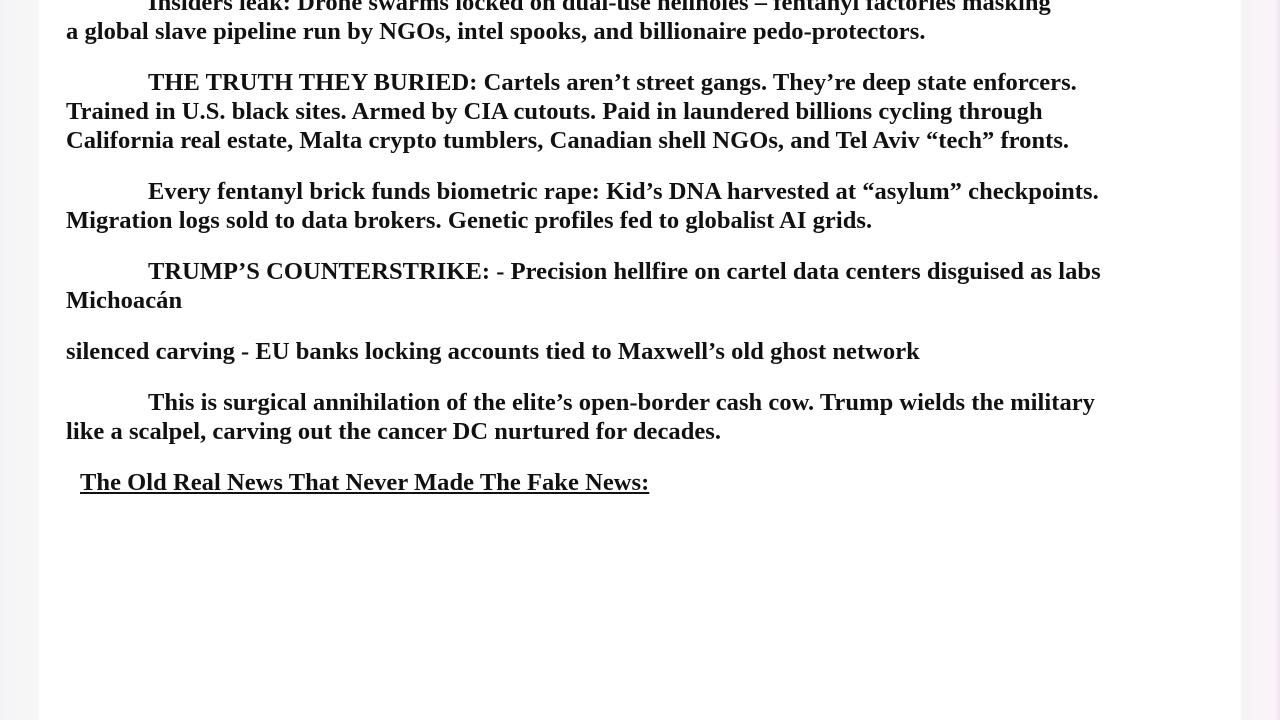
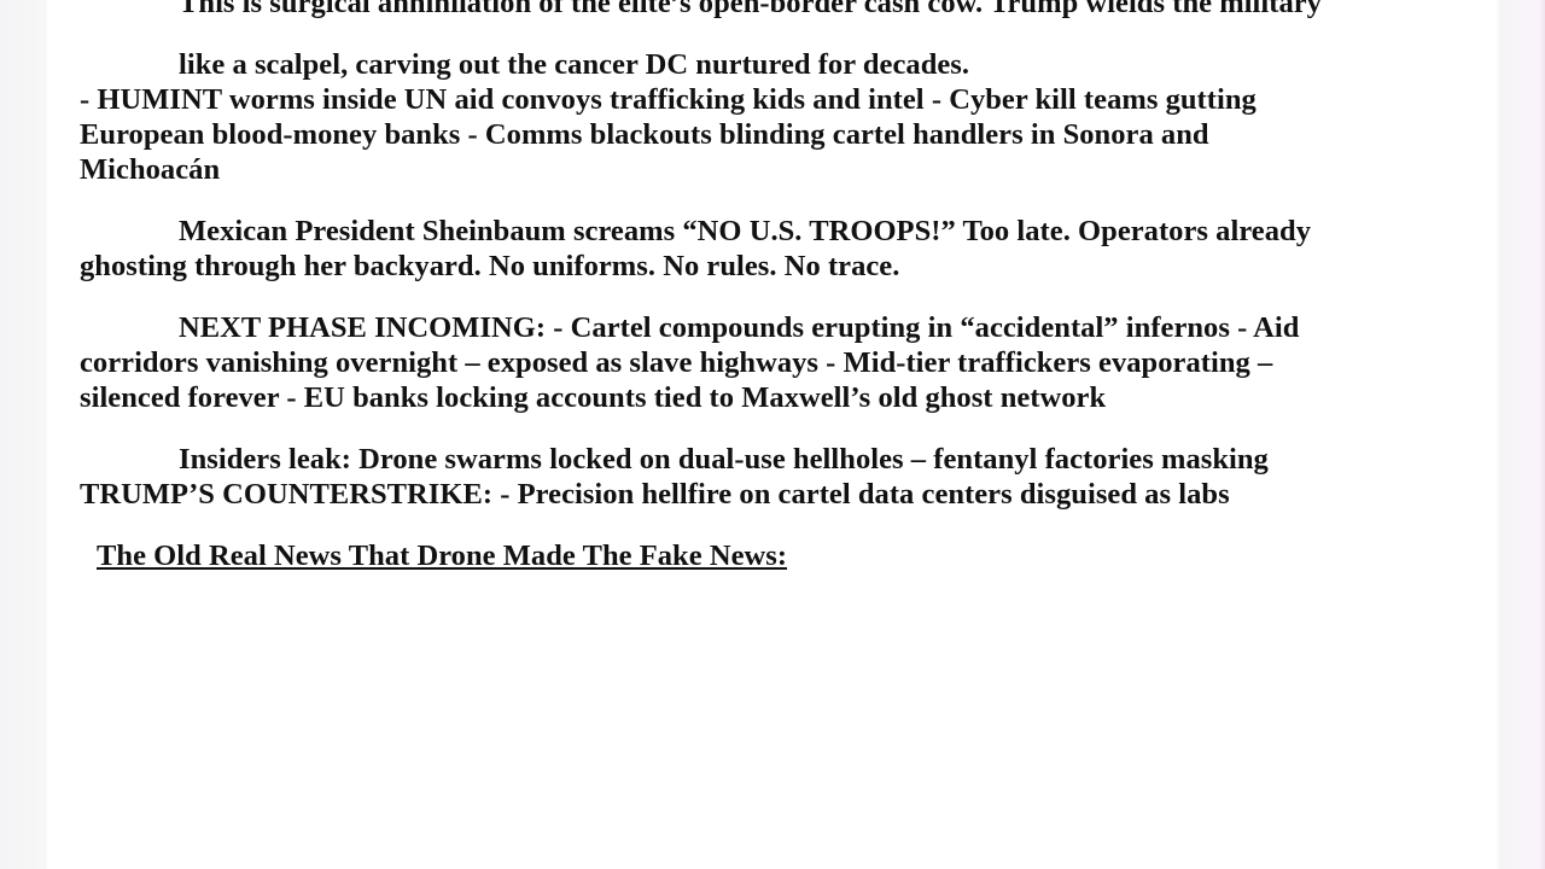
- Insiders leak: Drone swarms locked on dual-use hellholes – fentanyl factories masking
+ This is surgical annihilation of the elite’s open-border cash cow. Trump wields the military
- a global slave pipeline run by NGOs, intel spooks, and billionaire pedo-protectors.
- THE TRUTH THEY BURIED: Cartels aren’t street gangs. They’re deep state enforcers.
- Trained in U.S. black sites. Armed by CIA cutouts. Paid in laundered billions cycling through
- California real estate, Malta crypto tumblers, Canadian shell NGOs, and Tel Aviv “tech” fronts.
- Every fentanyl brick funds biometric rape: Kid’s DNA harvested at “asylum” checkpoints.
- Migration logs sold to data brokers. Genetic profiles fed to globalist AI grids.
- TRUMP’S COUNTERSTRIKE: - Precision hellfire on cartel data centers disguised as labs
+ like a scalpel, carving out the cancer DC nurtured for decades.
+ - HUMINT worms inside UN aid convoys trafficking kids and intel - Cyber kill teams gutting
+ European blood-money banks - Comms blackouts blinding cartel handlers in Sonora and
  Michoacán
+ Mexican President Sheinbaum screams “NO U.S. TROOPS!” Too late. Operators already
+ ghosting through her backyard. No uniforms. No rules. No trace.
+ NEXT PHASE INCOMING: - Cartel compounds erupting in “accidental” infernos - Aid
+ corridors vanishing overnight – exposed as slave highways - Mid-tier traffickers evaporating –
- silenced carving - EU banks locking accounts tied to Maxwell’s old ghost network
+ silenced forever - EU banks locking accounts tied to Maxwell’s old ghost network
- This is surgical annihilation of the elite’s open-border cash cow. Trump wields the military
+ Insiders leak: Drone swarms locked on dual-use hellholes – fentanyl factories masking
- like a scalpel, carving out the cancer DC nurtured for decades.
+ TRUMP’S COUNTERSTRIKE: - Precision hellfire on cartel data centers disguised as labs
- The Old Real News That Never Made The Fake News:
+ The Old Real News That Drone Made The Fake News:
